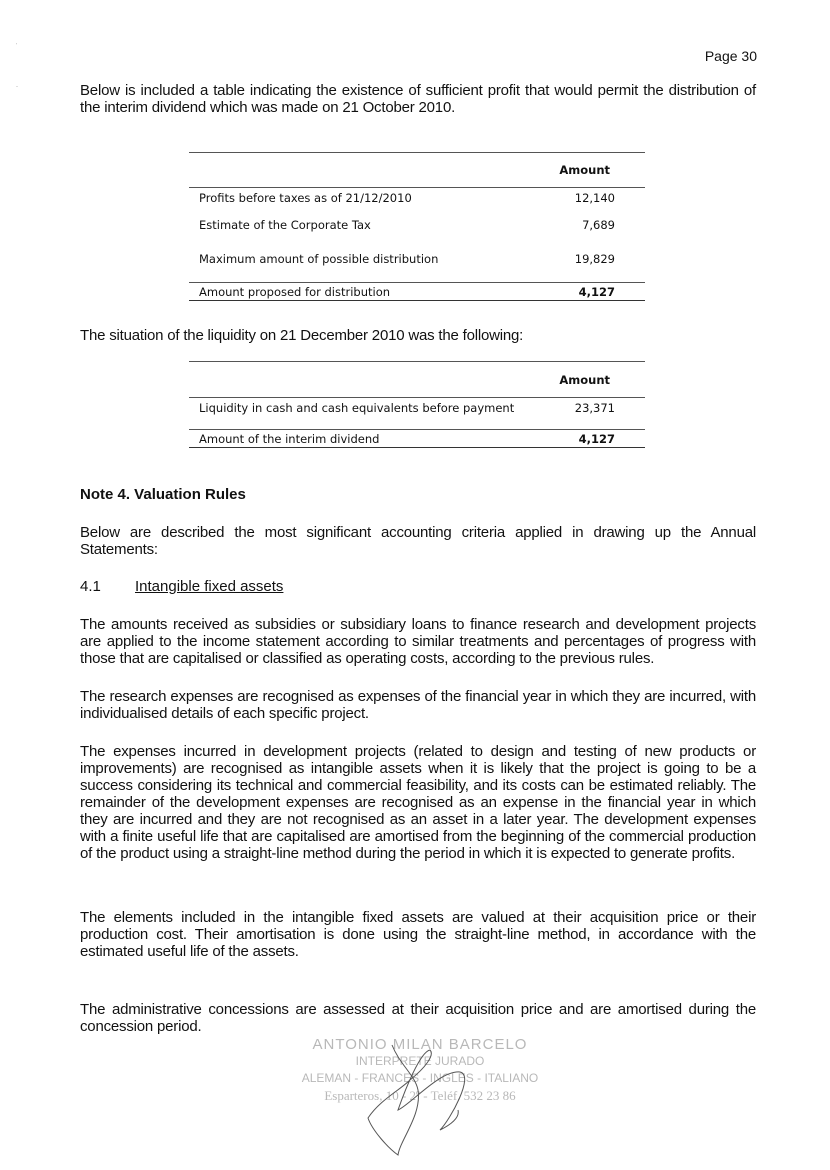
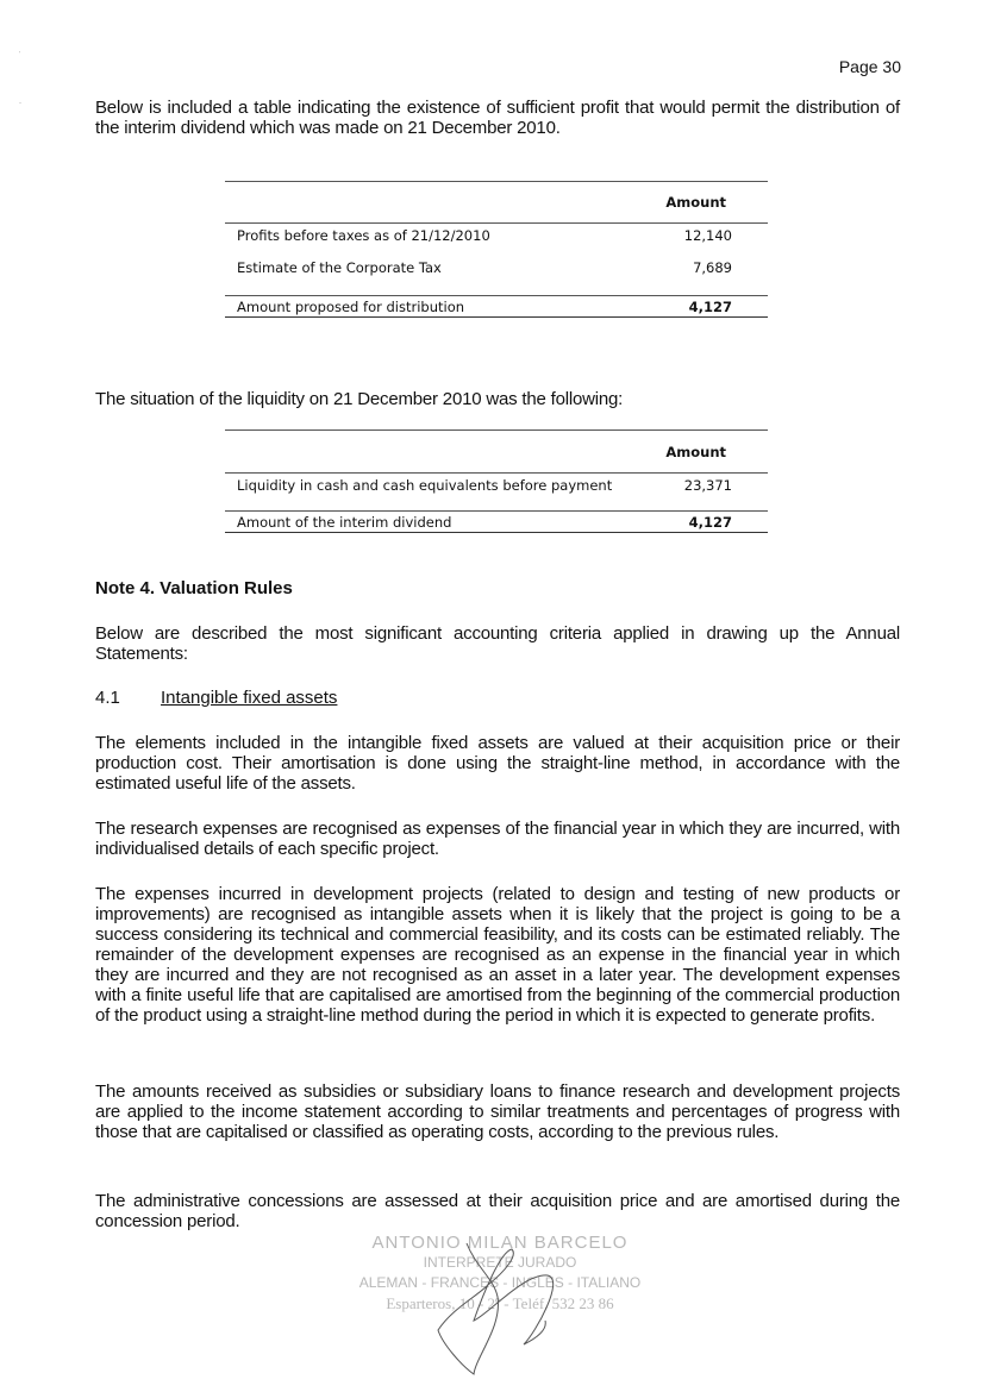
  Page 30
- Below is included a table indicating the existence of sufficient profit that would permit the distribution of the interim dividend which was made on 21 October 2010.
+ Below is included a table indicating the existence of sufficient profit that would permit the distribution of the interim dividend which was made on 21 December 2010.
  Amount
  Profits before taxes as of 21/12/2010
  12,140
  Estimate of the Corporate Tax
  7,689
- Maximum amount of possible distribution
- 19,829
  Amount proposed for distribution
  4,127
  The situation of the liquidity on 21 December 2010 was the following:
  Amount
  Liquidity in cash and cash equivalents before payment
  23,371
  Amount of the interim dividend
  4,127
  Note 4. Valuation Rules
  Below are described the most significant accounting criteria applied in drawing up the Annual Statements:
  4.1 Intangible fixed assets
- The amounts received as subsidies or subsidiary loans to finance research and development projects are applied to the income statement according to similar treatments and percentages of progress with those that are capitalised or classified as operating costs, according to the previous rules.
+ The elements included in the intangible fixed assets are valued at their acquisition price or their production cost. Their amortisation is done using the straight-line method, in accordance with the estimated useful life of the assets.
  The research expenses are recognised as expenses of the financial year in which they are incurred, with individualised details of each specific project.
  The expenses incurred in development projects (related to design and testing of new products or improvements) are recognised as intangible assets when it is likely that the project is going to be a success considering its technical and commercial feasibility, and its costs can be estimated reliably. The remainder of the development expenses are recognised as an expense in the financial year in which they are incurred and they are not recognised as an asset in a later year. The development expenses with a finite useful life that are capitalised are amortised from the beginning of the commercial production of the product using a straight-line method during the period in which it is expected to generate profits.
- The elements included in the intangible fixed assets are valued at their acquisition price or their production cost. Their amortisation is done using the straight-line method, in accordance with the estimated useful life of the assets.
+ The amounts received as subsidies or subsidiary loans to finance research and development projects are applied to the income statement according to similar treatments and percentages of progress with those that are capitalised or classified as operating costs, according to the previous rules.
  The administrative concessions are assessed at their acquisition price and are amortised during the concession period.
  ANTONIO MILAN BARCELO
  INTERPRETE JURADO
  ALEMAN - FRANCES - INGLES - ITALIANO
  Esparteros, 10 - 2 - Teléf. 532 23 86
